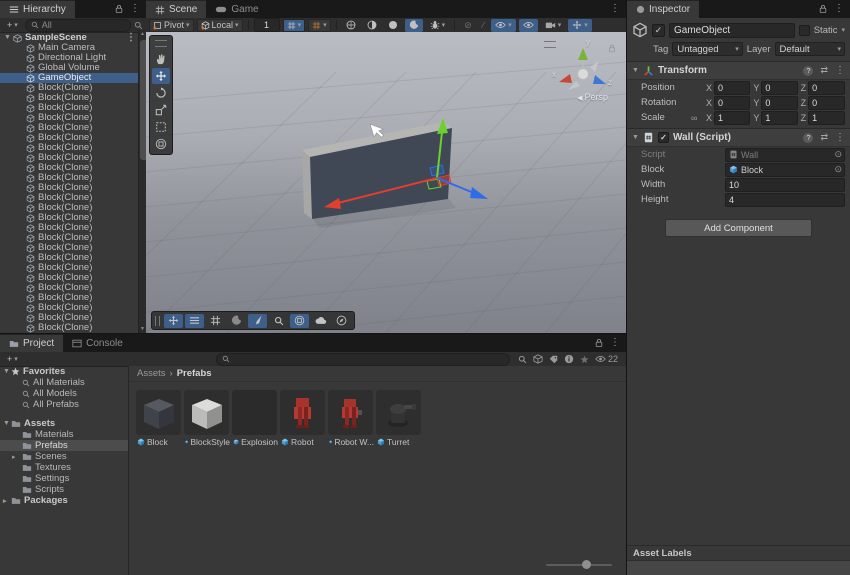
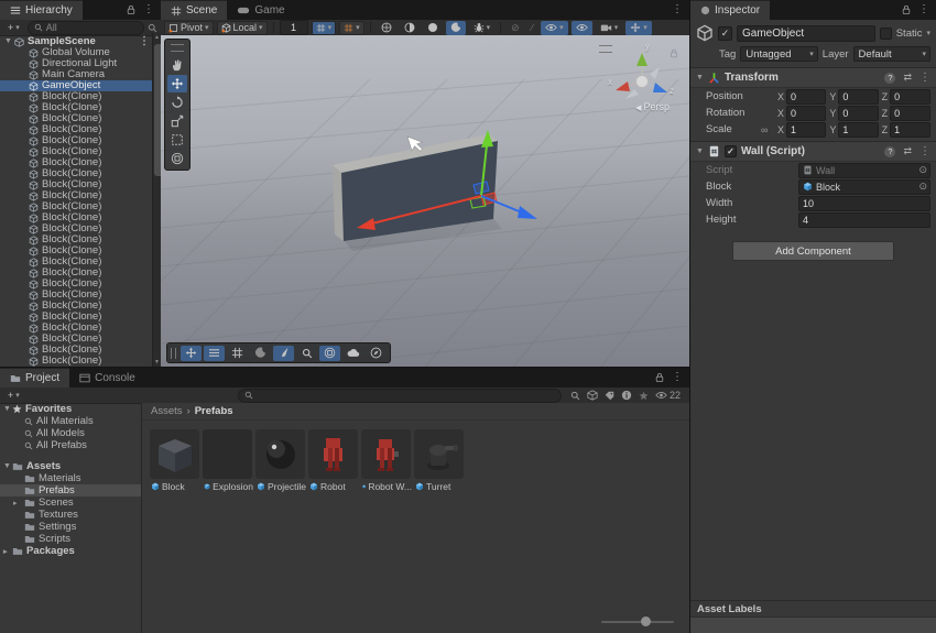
  Hierarchy
  ⋮
  +
  All
  SampleScene
  ⋮
- Main Camera
+ Global Volume
  Directional Light
- Global Volume
+ Main Camera
  GameObject
  Block(Clone)
  Block(Clone)
  Block(Clone)
  Block(Clone)
  Block(Clone)
  Block(Clone)
  Block(Clone)
  Block(Clone)
  Block(Clone)
  Block(Clone)
  Block(Clone)
  Block(Clone)
  Block(Clone)
  Block(Clone)
  Block(Clone)
  Block(Clone)
  Block(Clone)
  Block(Clone)
  Block(Clone)
  Block(Clone)
  Block(Clone)
  Block(Clone)
  Block(Clone)
  Block(Clone)
  Block(Clone)
  Scene
  Game
  ⋮
  Pivot
  Local
  1
  ⊘
  ∕
  y
  x
  z
  Persp
  Inspector
  ⋮
  ✓
  GameObject
  Static
  Tag
  Untagged
  Layer
  Default
  Transform
  ?
  ⇄
  ⋮
  Position
  X
  0
  Y
  0
  Z
  0
  Rotation
  X
  0
  Y
  0
  Z
  0
  Scale
  ∞
  X
  1
  Y
  1
  Z
  1
  ✓
  Wall (Script)
  ?
  ⇄
  ⋮
  Script
  Wall
  ⊙
  Block
  Block
  ⊙
  Width
  10
  Height
  4
  Add Component
  Asset Labels
  Project
  Console
  ⋮
  +
  22
  Favorites
  All Materials
  All Models
  All Prefabs
  Assets
  Materials
  Prefabs
  Scenes
  Textures
  Settings
  Scripts
  Packages
  Assets
  ›
  Prefabs
  Block
- BlockStyle
  Explosion
+ Projectile
  Robot
  Robot W...
  Turret
